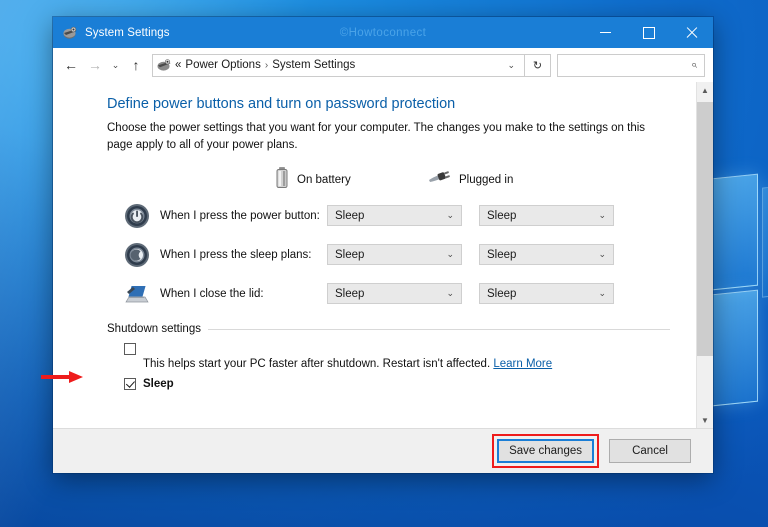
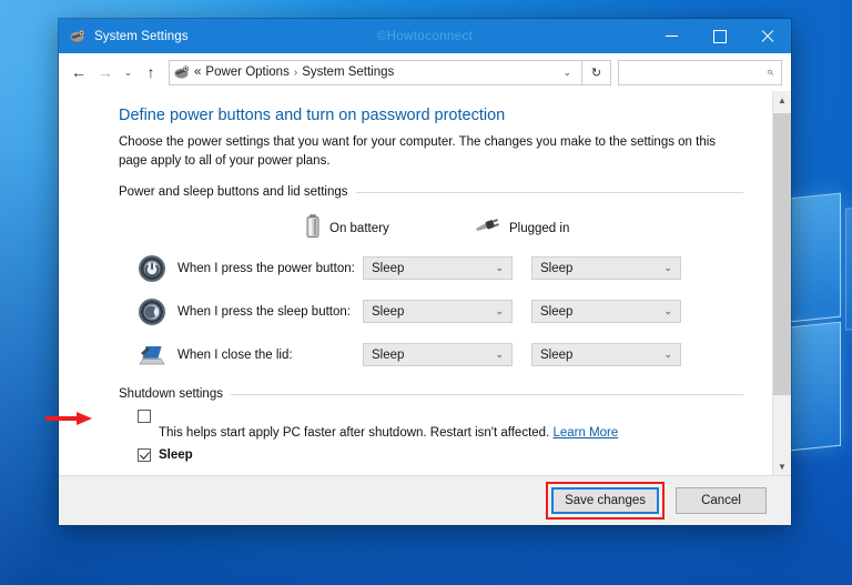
  System Settings
  ©Howtoconnect
  ←
  →
  ⌄
  ↑
  «
  Power Options
  ›
  System Settings
  ⌄
  ↻
  Define power buttons and turn on password protection
  Choose the power settings that you want for your computer. The changes you make to the settings on this page apply to all of your power plans.
+ Power and sleep buttons and lid settings
  On battery
  Plugged in
  When I press the power button:
  Sleep
  ⌄
  Sleep
  ⌄
- When I press the sleep plans:
+ When I press the sleep button:
  Sleep
  ⌄
  Sleep
  ⌄
  When I close the lid:
  Sleep
  ⌄
  Sleep
  ⌄
  Shutdown settings
- This helps start your PC faster after shutdown. Restart isn't affected. Learn More
+ This helps start apply PC faster after shutdown. Restart isn't affected. Learn More
  Sleep
  ▲
  ▼
  Save changes
  Cancel
